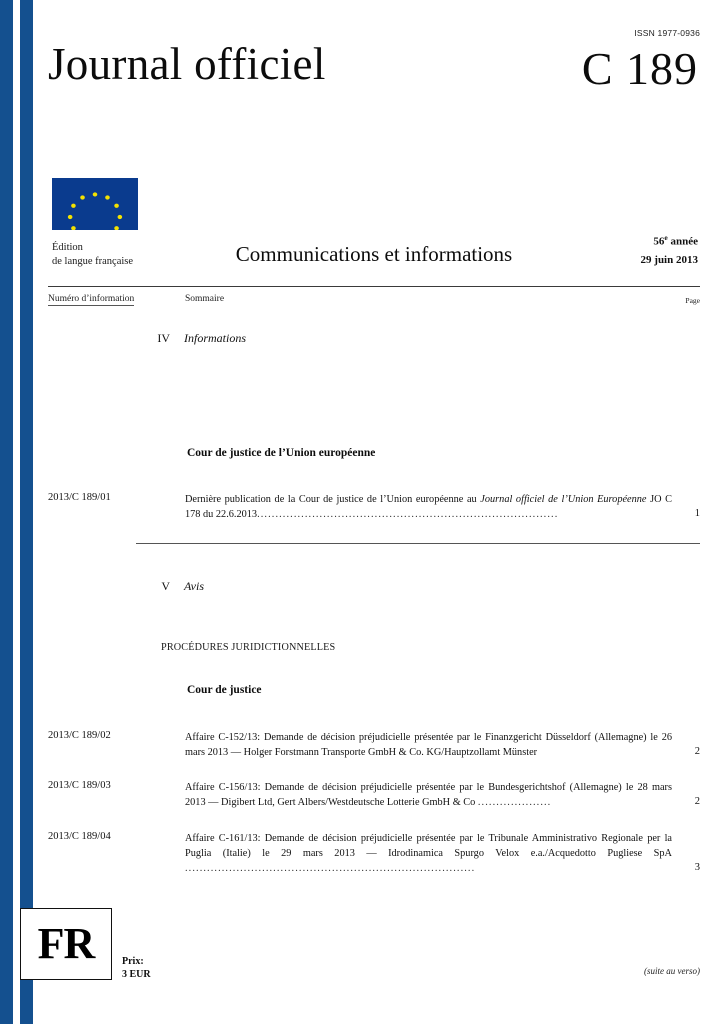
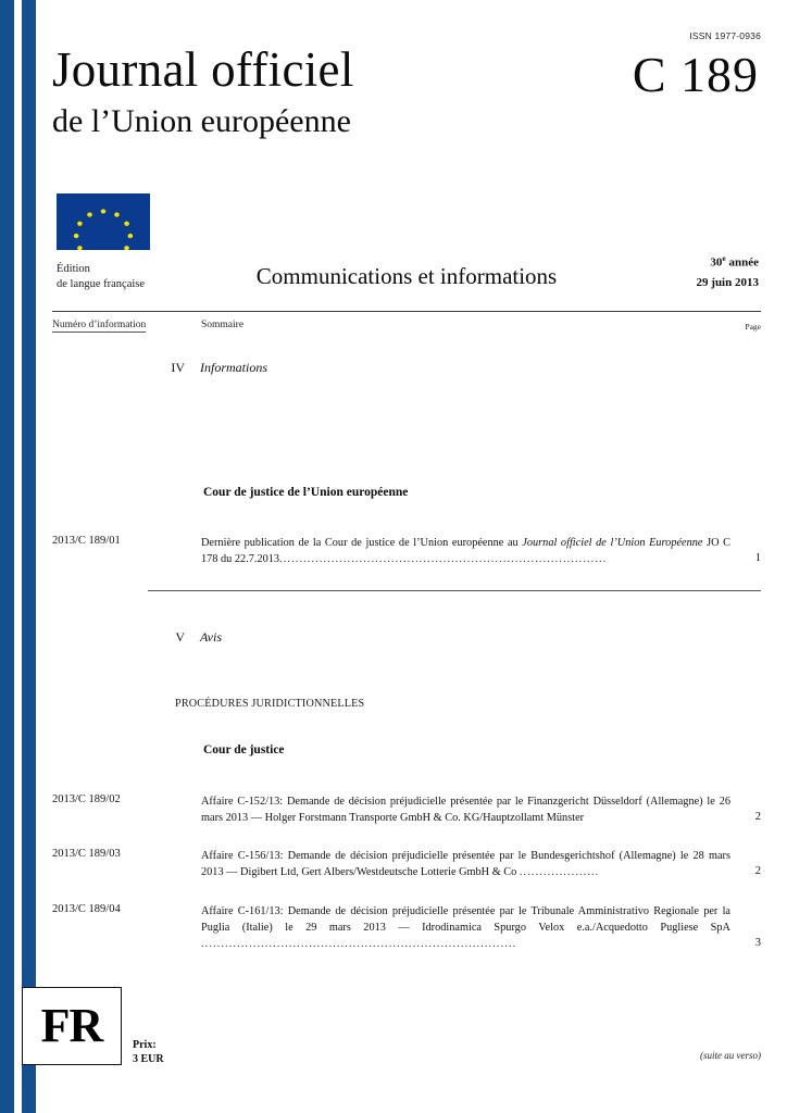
  ISSN 1977-0936
  Journal officiel
+ de l’Union européenne
  C 189
  Édition
  de langue française
  Communications et informations
- 56e année
+ 30e année
  29 juin 2013
  Numéro d’information
  Sommaire
  Page
  IV
  Informations
  Cour de justice de l’Union européenne
  2013/C 189/01
- Dernière publication de la Cour de justice de l’Union européenne au Journal officiel de l’Union Européenne JO C 178 du 22.6.2013..................................................................................
+ Dernière publication de la Cour de justice de l’Union européenne au Journal officiel de l’Union Européenne JO C 178 du 22.7.2013..................................................................................
  1
  V
  Avis
  PROCÉDURES JURIDICTIONNELLES
  Cour de justice
  2013/C 189/02
  Affaire C-152/13: Demande de décision préjudicielle présentée par le Finanzgericht Düsseldorf (Allemagne) le 26 mars 2013 — Holger Forstmann Transporte GmbH & Co. KG/Hauptzollamt Münster
  2
  2013/C 189/03
  Affaire C-156/13: Demande de décision préjudicielle présentée par le Bundesgerichtshof (Allemagne) le 28 mars 2013 — Digibert Ltd, Gert Albers/Westdeutsche Lotterie GmbH & Co ....................
  2
  2013/C 189/04
  Affaire C-161/13: Demande de décision préjudicielle présentée par le Tribunale Amministrativo Regionale per la Puglia (Italie) le 29 mars 2013 — Idrodinamica Spurgo Velox e.a./Acquedotto Pugliese SpA ...............................................................................
  3
  FR
  Prix:
  3 EUR
  (suite au verso)
